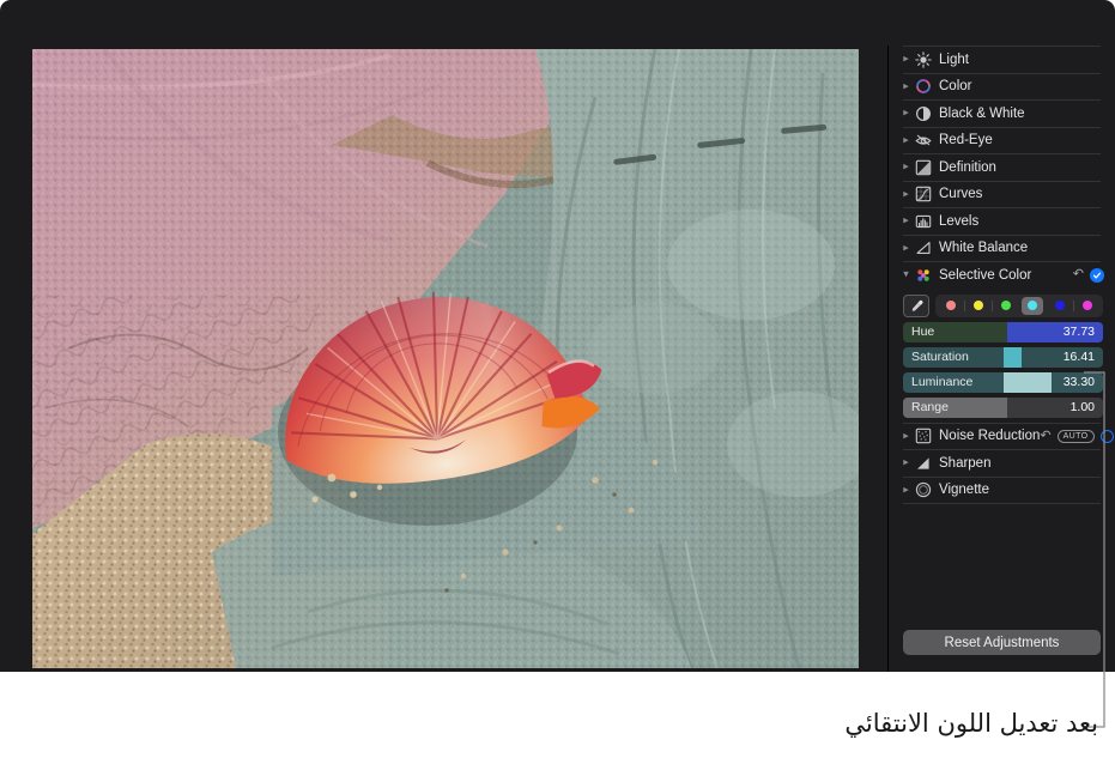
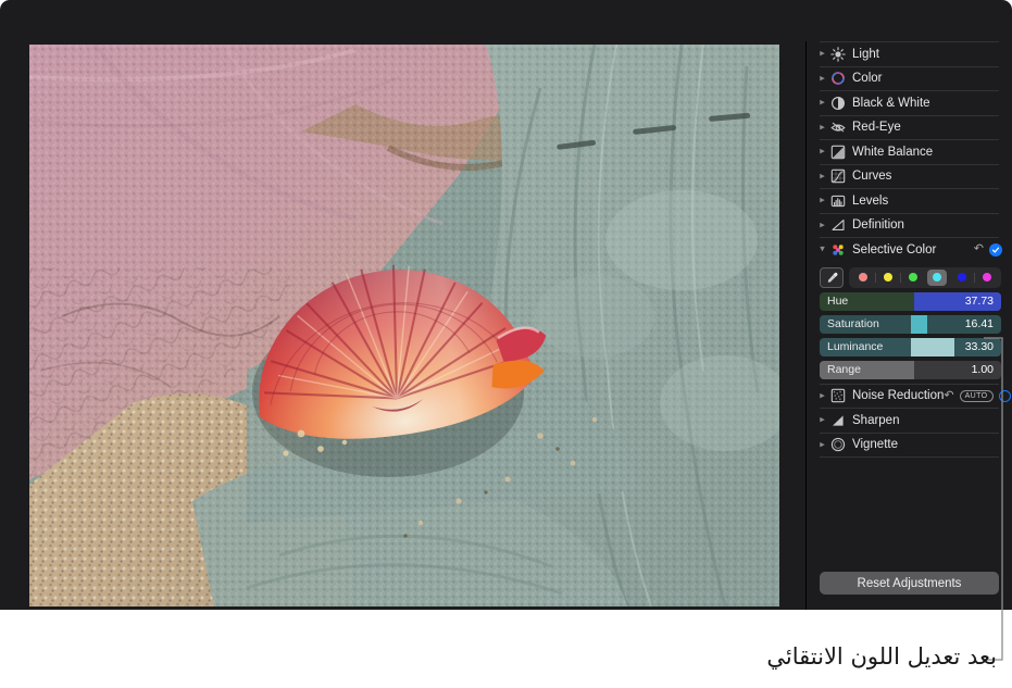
  ▸
  Light
  ▸
  Color
  ▸
  Black & White
  ▸
  Red-Eye
  ▸
- Definition
+ White Balance
  ▸
  Curves
  ▸
  Levels
  ▸
- White Balance
+ Definition
  ▾
  Selective Color
  ↶
  Hue
  37.73
  Saturation
  16.41
  Luminance
  33.30
  Range
  1.00
  ▸
  Noise Reduction
  ↶
  ▸
  Sharpen
  ▸
  Vignette
  Reset Adjustments
  بعد تعديل اللون الانتقائي
